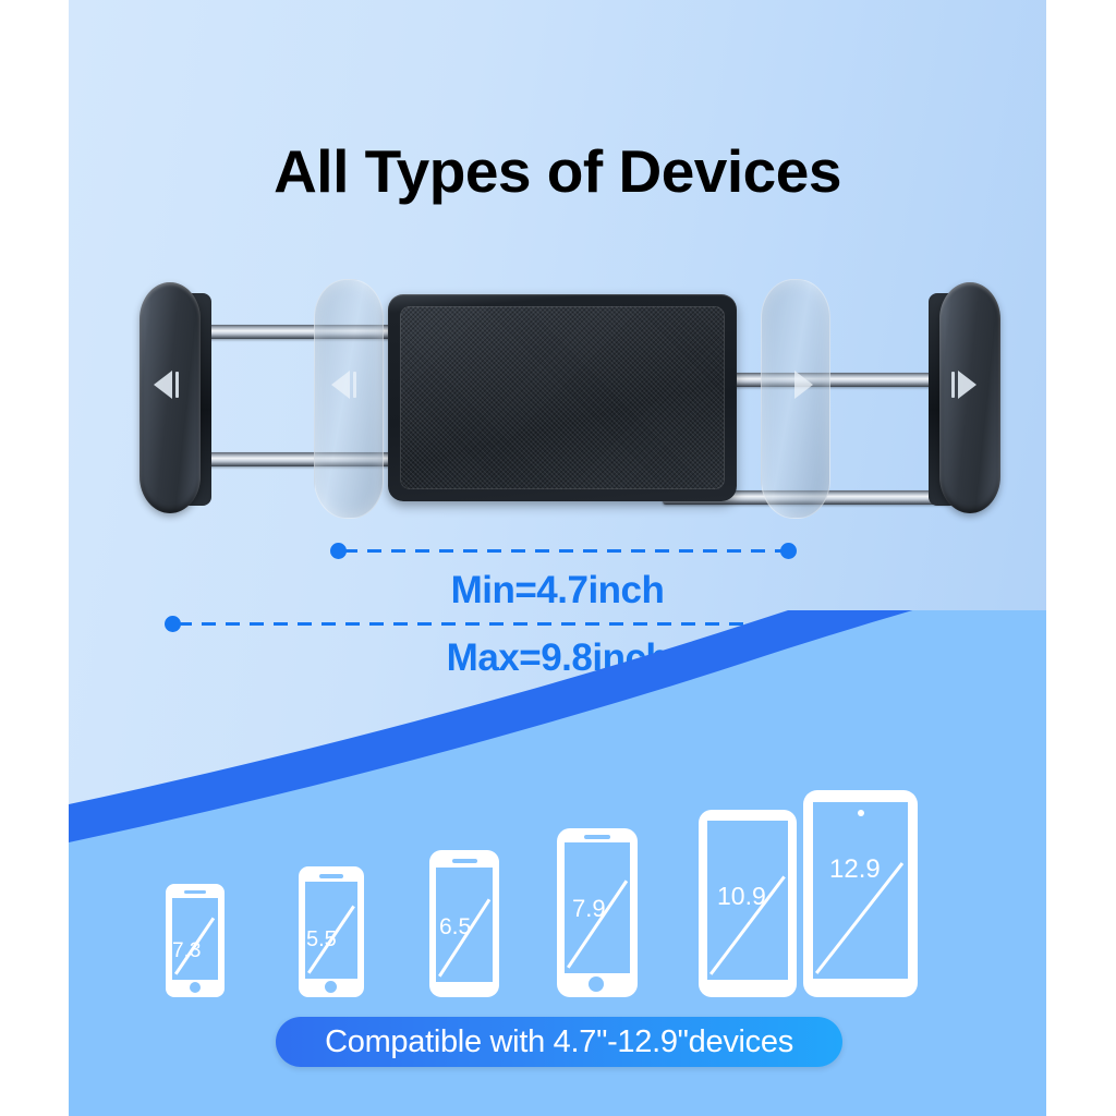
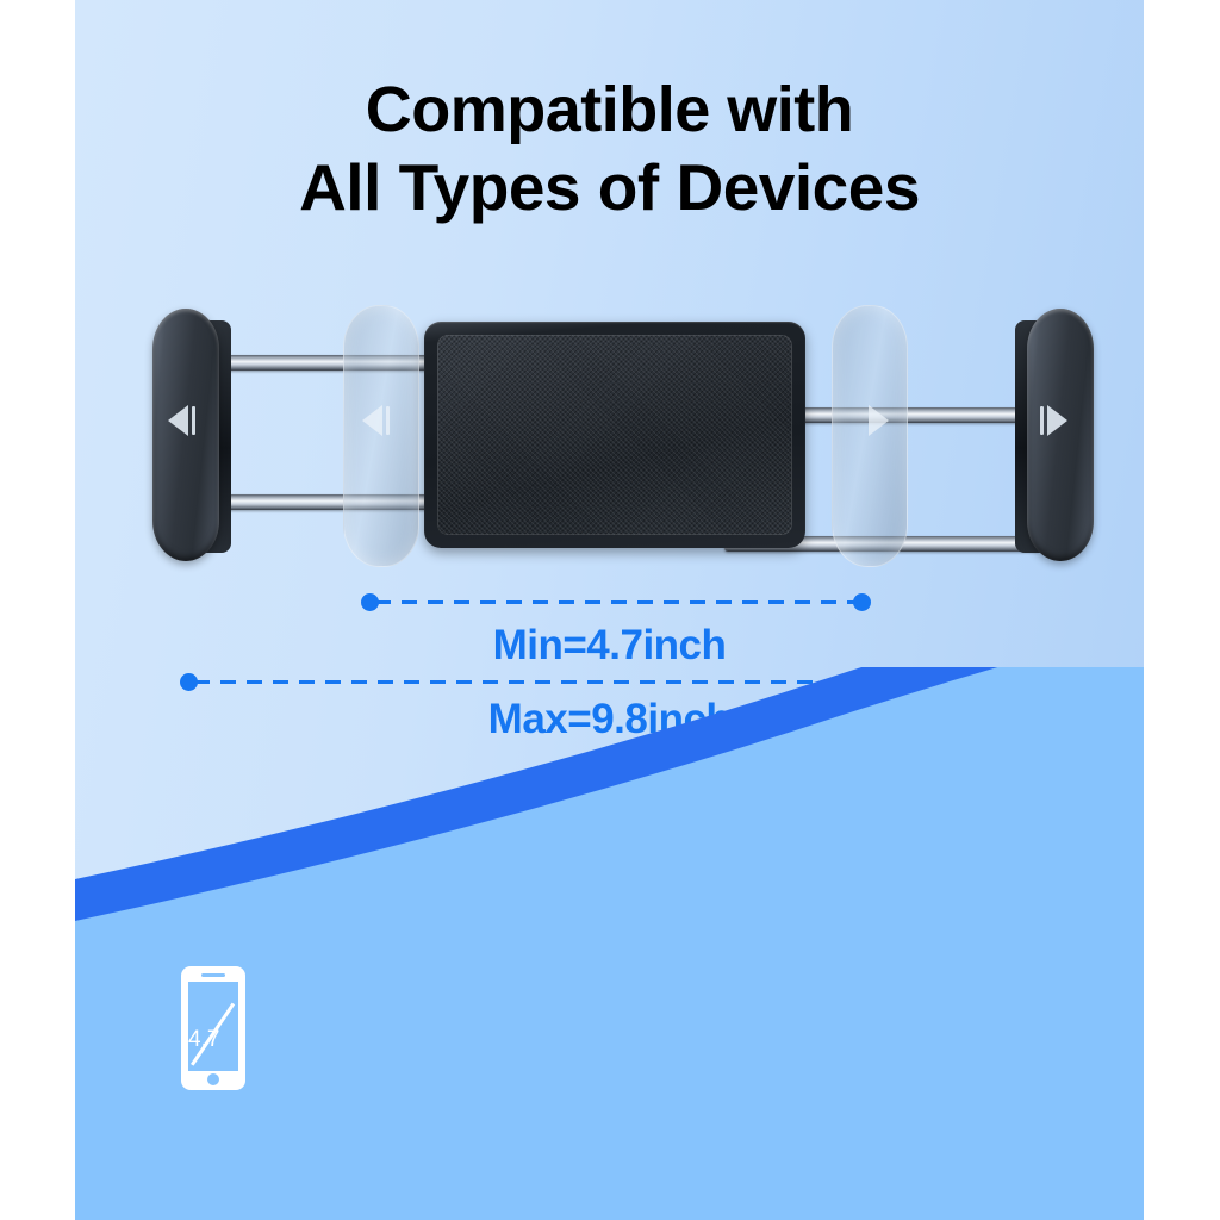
+ Compatible with
  All Types of Devices
  Min=4.7inch
  Max=9.8inc
- 7.3
+ 4.7
- 5.5
- 6.5
- 7.9
- 10.9
- 12.9
- Compatible with 4.7"-12.9"devices
